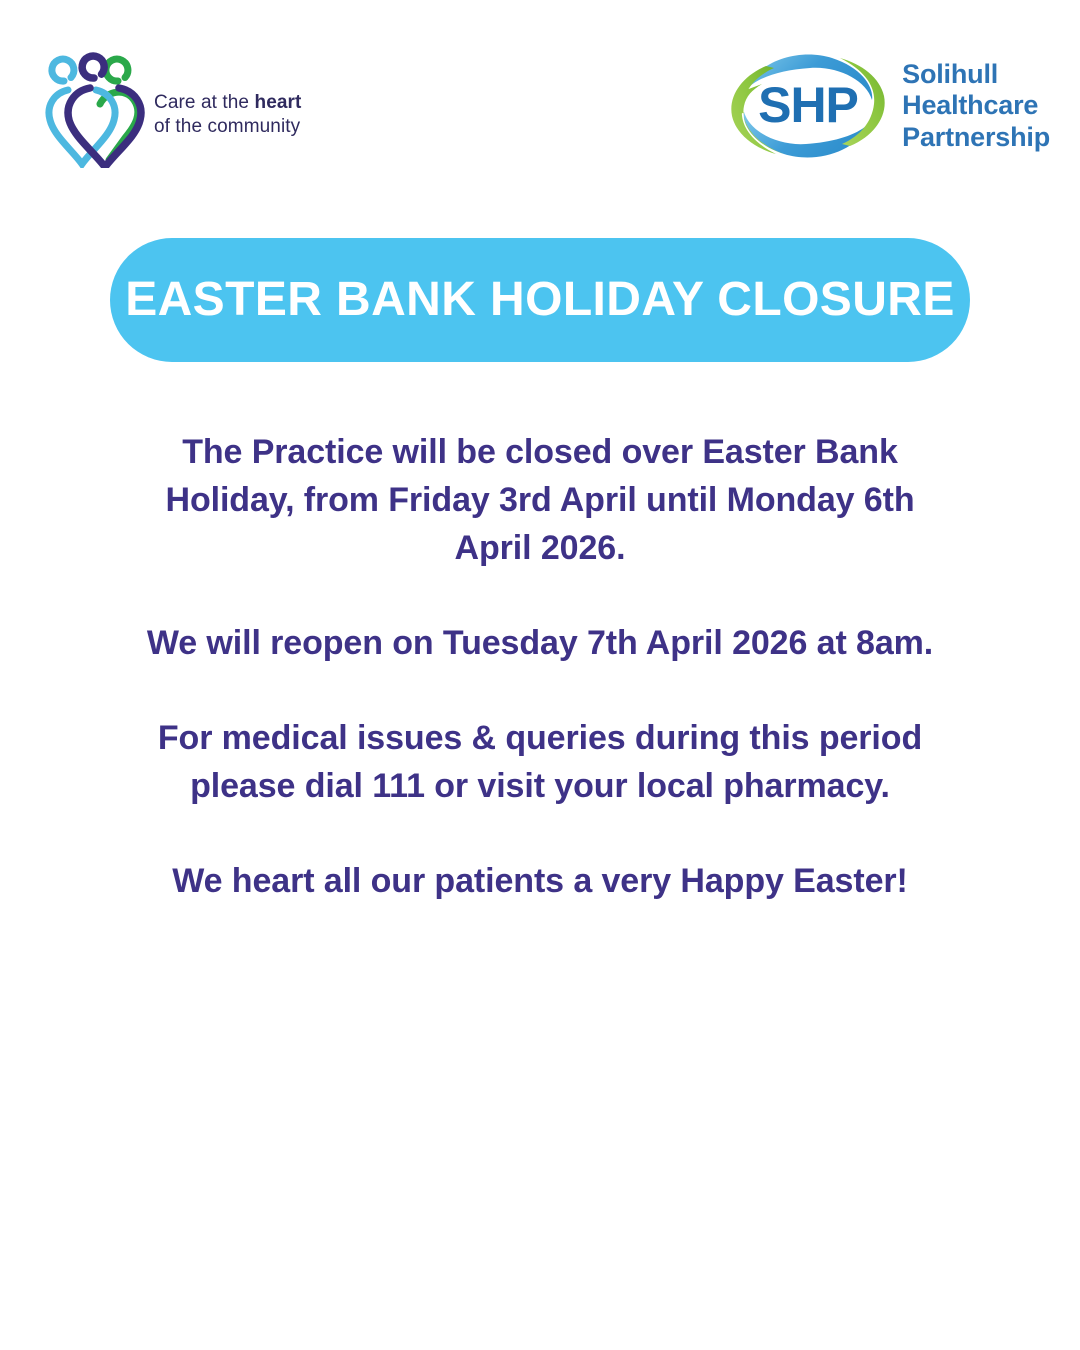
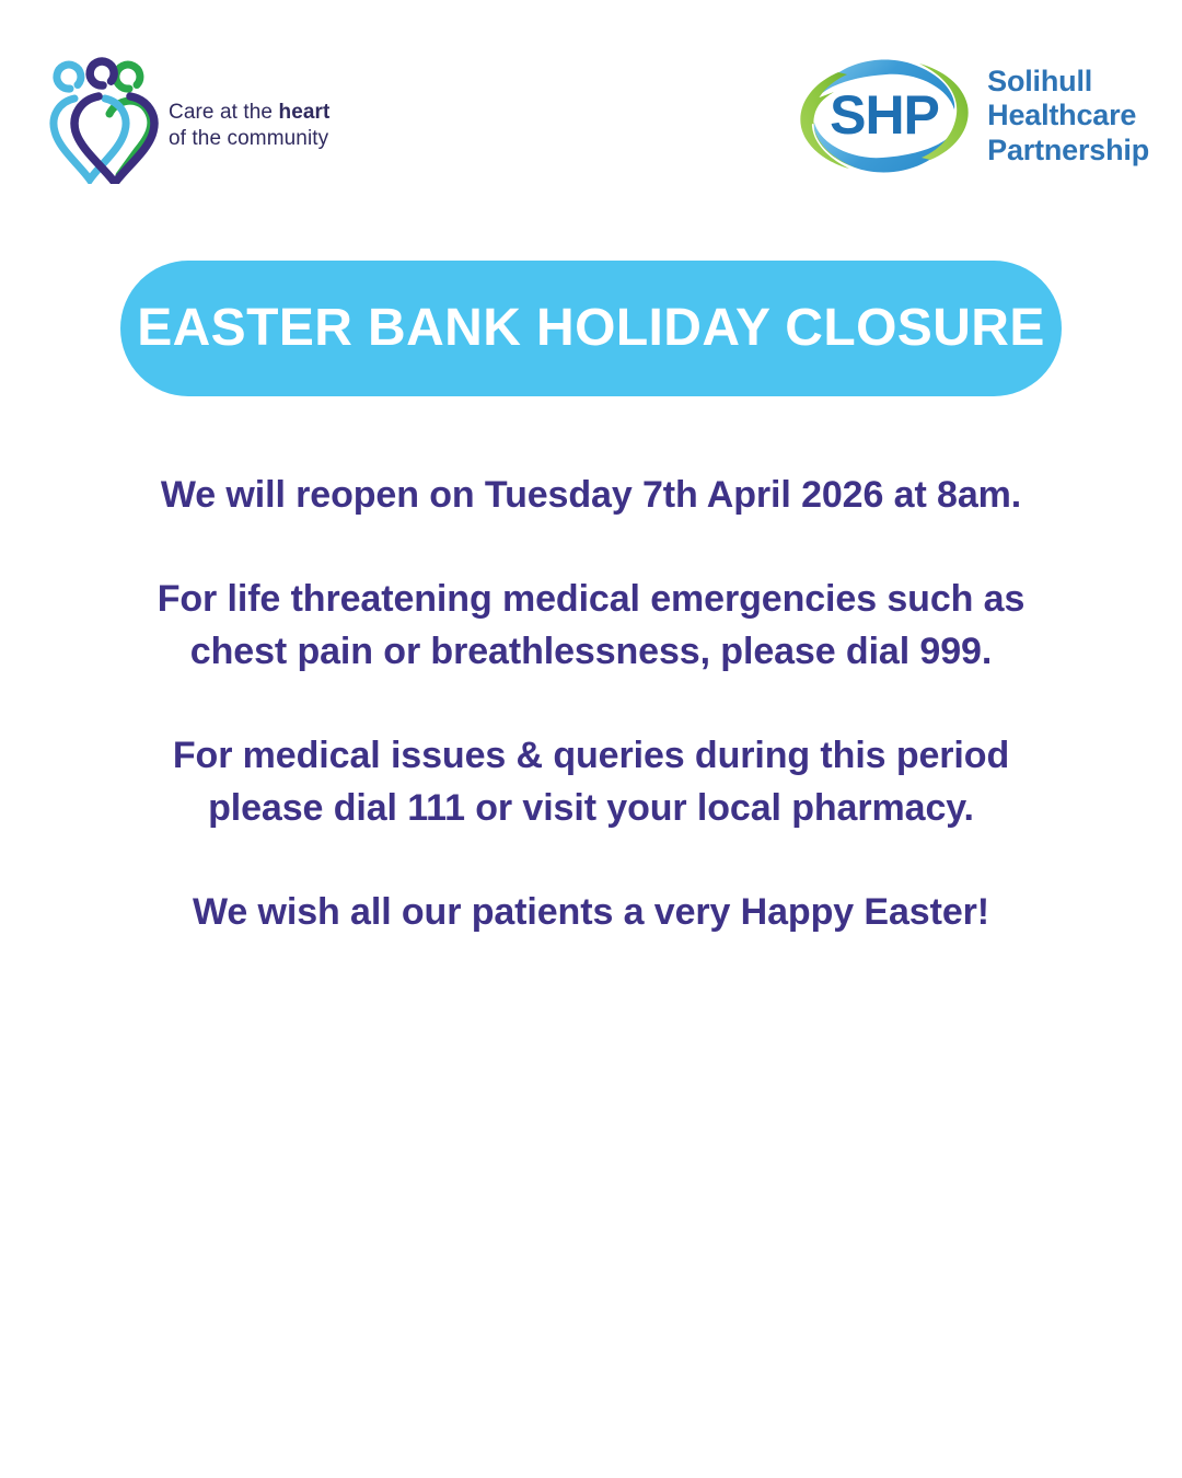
  Care at the heart
  of the community
  SHP
  Solihull
  Healthcare
  Partnership
  EASTER BANK HOLIDAY CLOSURE
- The Practice will be closed over Easter Bank Holiday, from Friday 3rd April until Monday 6th April 2026.
  We will reopen on Tuesday 7th April 2026 at 8am.
+ For life threatening medical emergencies such as chest pain or breathlessness, please dial 999.
  For medical issues & queries during this period please dial 111 or visit your local pharmacy.
- We heart all our patients a very Happy Easter!
+ We wish all our patients a very Happy Easter!
